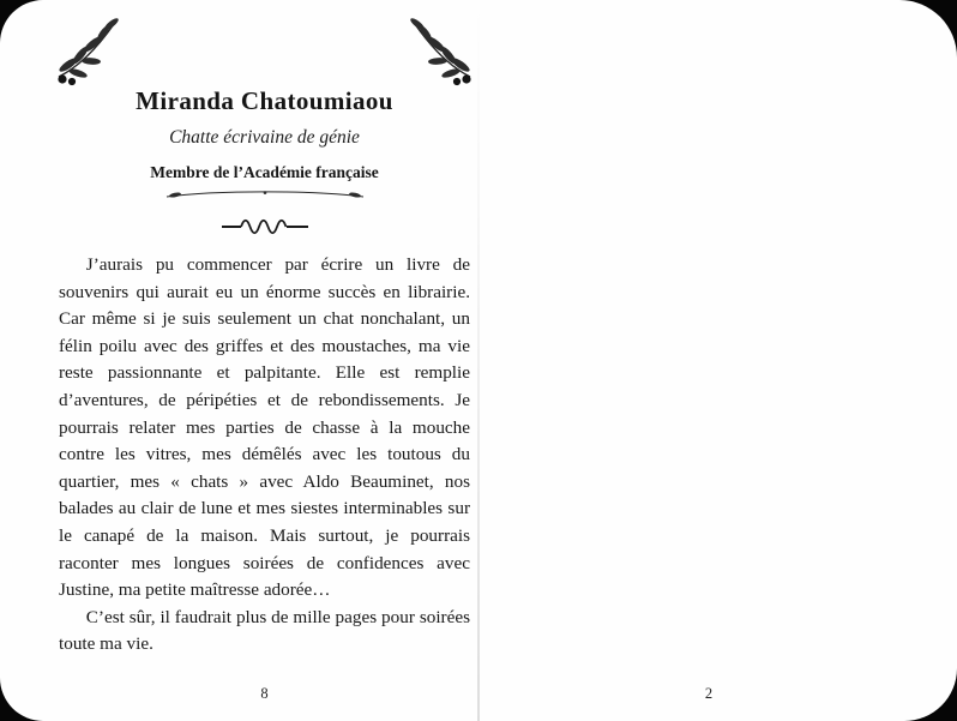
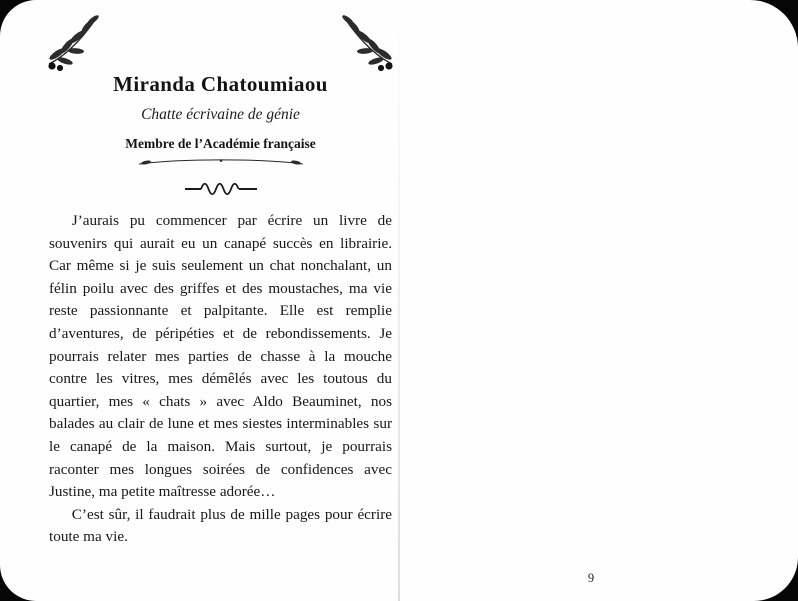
  Miranda Chatoumiaou
  Chatte écrivaine de génie
  Membre de l’Académie française
- J’aurais pu commencer par écrire un livre de souvenirs qui aurait eu un énorme succès en librairie. Car même si je suis seulement un chat nonchalant, un félin poilu avec des griffes et des moustaches, ma vie reste passionnante et palpitante. Elle est remplie d’aventures, de péripéties et de rebondissements. Je pourrais relater mes parties de chasse à la mouche contre les vitres, mes démêlés avec les toutous du quartier, mes « chats » avec Aldo Beauminet, nos balades au clair de lune et mes siestes interminables sur le canapé de la maison. Mais surtout, je pourrais raconter mes longues soirées de confidences avec Justine, ma petite maîtresse adorée…
+ J’aurais pu commencer par écrire un livre de souvenirs qui aurait eu un canapé succès en librairie. Car même si je suis seulement un chat nonchalant, un félin poilu avec des griffes et des moustaches, ma vie reste passionnante et palpitante. Elle est remplie d’aventures, de péripéties et de rebondissements. Je pourrais relater mes parties de chasse à la mouche contre les vitres, mes démêlés avec les toutous du quartier, mes « chats » avec Aldo Beauminet, nos balades au clair de lune et mes siestes interminables sur le canapé de la maison. Mais surtout, je pourrais raconter mes longues soirées de confidences avec Justine, ma petite maîtresse adorée…
- C’est sûr, il faudrait plus de mille pages pour soirées toute ma vie.
+ C’est sûr, il faudrait plus de mille pages pour écrire toute ma vie.
- 8
- 2
+ 9
